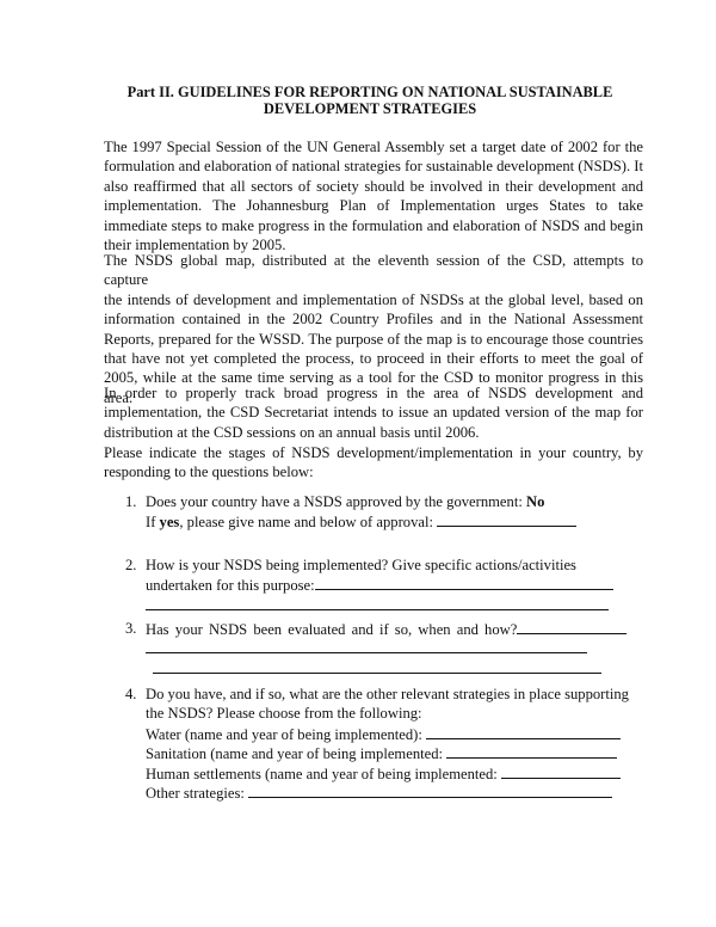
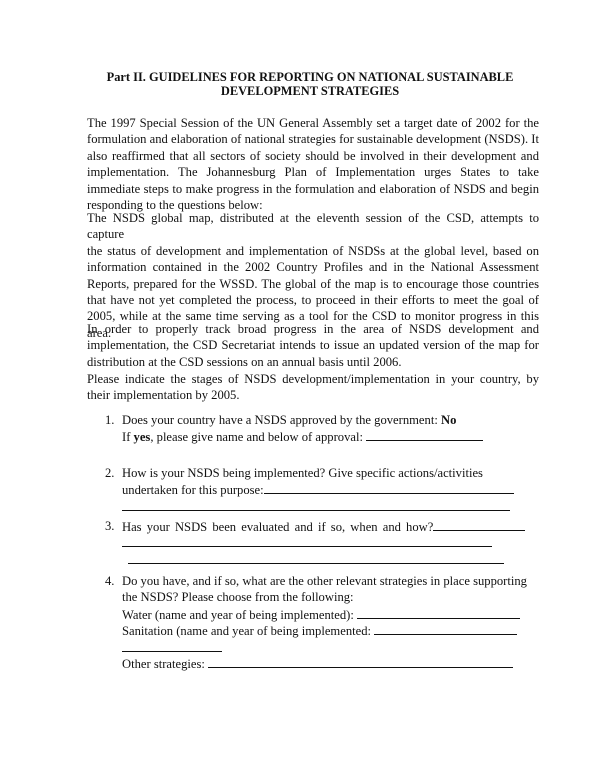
  Part II. GUIDELINES FOR REPORTING ON NATIONAL SUSTAINABLE
  DEVELOPMENT STRATEGIES
  The 1997 Special Session of the UN General Assembly set a target date of 2002 for the
  formulation and elaboration of national strategies for sustainable development (NSDS). It
  also reaffirmed that all sectors of society should be involved in their development and
  implementation. The Johannesburg Plan of Implementation urges States to take
  immediate steps to make progress in the formulation and elaboration of NSDS and begin
- their implementation by 2005.
+ responding to the questions below:
  The NSDS global map, distributed at the eleventh session of the CSD, attempts to capture
- the intends of development and implementation of NSDSs at the global level, based on
+ the status of development and implementation of NSDSs at the global level, based on
  information contained in the 2002 Country Profiles and in the National Assessment
- Reports, prepared for the WSSD. The purpose of the map is to encourage those countries
+ Reports, prepared for the WSSD. The global of the map is to encourage those countries
  that have not yet completed the process, to proceed in their efforts to meet the goal of
  2005, while at the same time serving as a tool for the CSD to monitor progress in this
  area.
  In order to properly track broad progress in the area of NSDS development and
  implementation, the CSD Secretariat intends to issue an updated version of the map for
  distribution at the CSD sessions on an annual basis until 2006.
  Please indicate the stages of NSDS development/implementation in your country, by
- responding to the questions below:
+ their implementation by 2005.
  1.
  Does your country have a NSDS approved by the government: No
  If yes, please give name and below of approval:
  2.
  How is your NSDS being implemented? Give specific actions/activities
  undertaken for this purpose:
  3.
  Has your NSDS been evaluated and if so, when and how?
  4.
  Do you have, and if so, what are the other relevant strategies in place supporting
  the NSDS? Please choose from the following:
  Water (name and year of being implemented):
  Sanitation (name and year of being implemented:
- Human settlements (name and year of being implemented:
  Other strategies:
